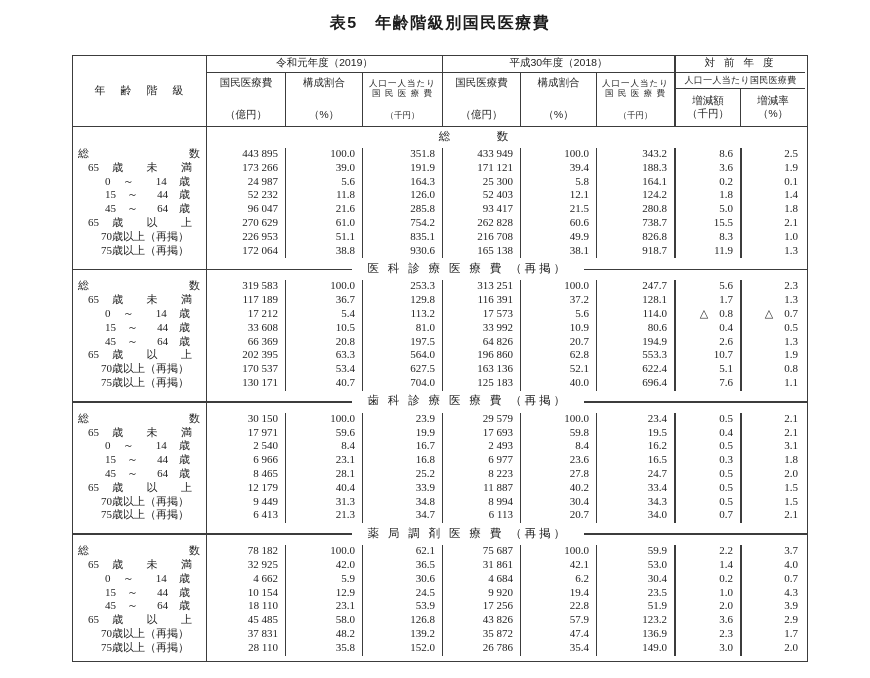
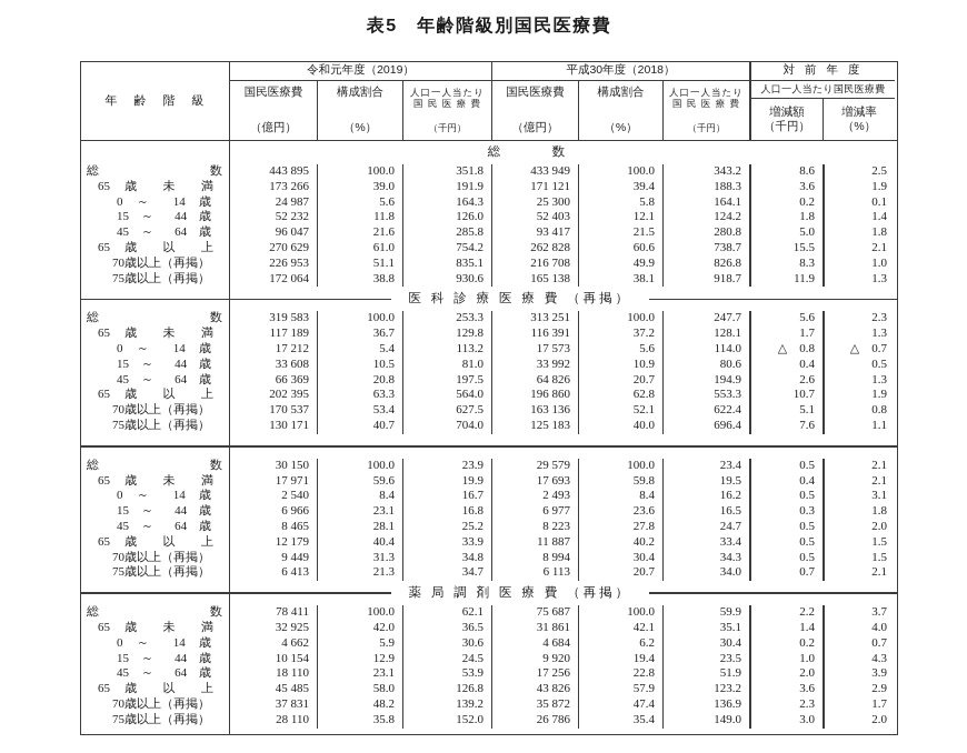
  表5 年齢階級別国民医療費
  年 齢 階 級
  令和元年度（2019）
  平成30年度（2018）
  対 前 年 度
  国民医療費
  （億円）
  構成割合
  （%）
  人口一人当たり
  国 民 医 療 費
  （千円）
  国民医療費
  （億円）
  構成割合
  （%）
  人口一人当たり
  国 民 医 療 費
  （千円）
  人口一人当たり国民医療費
  増減額
  （千円）
  増減率
  （%）
  総 数
  総 数
  443 895
  100.0
  351.8
  433 949
  100.0
  343.2
  8.6
  2.5
  65 歳 未 満
  173 266
  39.0
  191.9
  171 121
  39.4
  188.3
  3.6
  1.9
  0 ～ 14 歳
  24 987
  5.6
  164.3
  25 300
  5.8
  164.1
  0.2
  0.1
  15 ～ 44 歳
  52 232
  11.8
  126.0
  52 403
  12.1
  124.2
  1.8
  1.4
  45 ～ 64 歳
  96 047
  21.6
  285.8
  93 417
  21.5
  280.8
  5.0
  1.8
  65 歳 以 上
  270 629
  61.0
  754.2
  262 828
  60.6
  738.7
  15.5
  2.1
  70歳以上（再掲）
  226 953
  51.1
  835.1
  216 708
  49.9
  826.8
  8.3
  1.0
  75歳以上（再掲）
  172 064
  38.8
  930.6
  165 138
  38.1
  918.7
  11.9
  1.3
  医 科 診 療 医 療 費 （再掲）
  総 数
  319 583
  100.0
  253.3
  313 251
  100.0
  247.7
  5.6
  2.3
  65 歳 未 満
  117 189
  36.7
  129.8
  116 391
  37.2
  128.1
  1.7
  1.3
  0 ～ 14 歳
  17 212
  5.4
  113.2
  17 573
  5.6
  114.0
  △ 0.8
  △ 0.7
  15 ～ 44 歳
  33 608
  10.5
  81.0
  33 992
  10.9
  80.6
  0.4
  0.5
  45 ～ 64 歳
  66 369
  20.8
  197.5
  64 826
  20.7
  194.9
  2.6
  1.3
  65 歳 以 上
  202 395
  63.3
  564.0
  196 860
  62.8
  553.3
  10.7
  1.9
  70歳以上（再掲）
  170 537
  53.4
  627.5
  163 136
  52.1
  622.4
  5.1
  0.8
  75歳以上（再掲）
  130 171
  40.7
  704.0
  125 183
  40.0
  696.4
  7.6
  1.1
- 歯 科 診 療 医 療 費 （再掲）
  総 数
  30 150
  100.0
  23.9
  29 579
  100.0
  23.4
  0.5
  2.1
  65 歳 未 満
  17 971
  59.6
  19.9
  17 693
  59.8
  19.5
  0.4
  2.1
  0 ～ 14 歳
  2 540
  8.4
  16.7
  2 493
  8.4
  16.2
  0.5
  3.1
  15 ～ 44 歳
  6 966
  23.1
  16.8
  6 977
  23.6
  16.5
  0.3
  1.8
  45 ～ 64 歳
  8 465
  28.1
  25.2
  8 223
  27.8
  24.7
  0.5
  2.0
  65 歳 以 上
  12 179
  40.4
  33.9
  11 887
  40.2
  33.4
  0.5
  1.5
  70歳以上（再掲）
  9 449
  31.3
  34.8
  8 994
  30.4
  34.3
  0.5
  1.5
  75歳以上（再掲）
  6 413
  21.3
  34.7
  6 113
  20.7
  34.0
  0.7
  2.1
  薬 局 調 剤 医 療 費 （再掲）
  総 数
- 78 182
+ 78 411
  100.0
  62.1
  75 687
  100.0
  59.9
  2.2
  3.7
  65 歳 未 満
  32 925
  42.0
  36.5
  31 861
  42.1
- 53.0
+ 35.1
  1.4
  4.0
  0 ～ 14 歳
  4 662
  5.9
  30.6
  4 684
  6.2
  30.4
  0.2
  0.7
  15 ～ 44 歳
  10 154
  12.9
  24.5
  9 920
  19.4
  23.5
  1.0
  4.3
  45 ～ 64 歳
  18 110
  23.1
  53.9
  17 256
  22.8
  51.9
  2.0
  3.9
  65 歳 以 上
  45 485
  58.0
  126.8
  43 826
  57.9
  123.2
  3.6
  2.9
  70歳以上（再掲）
  37 831
  48.2
  139.2
  35 872
  47.4
  136.9
  2.3
  1.7
  75歳以上（再掲）
  28 110
  35.8
  152.0
  26 786
  35.4
  149.0
  3.0
  2.0
